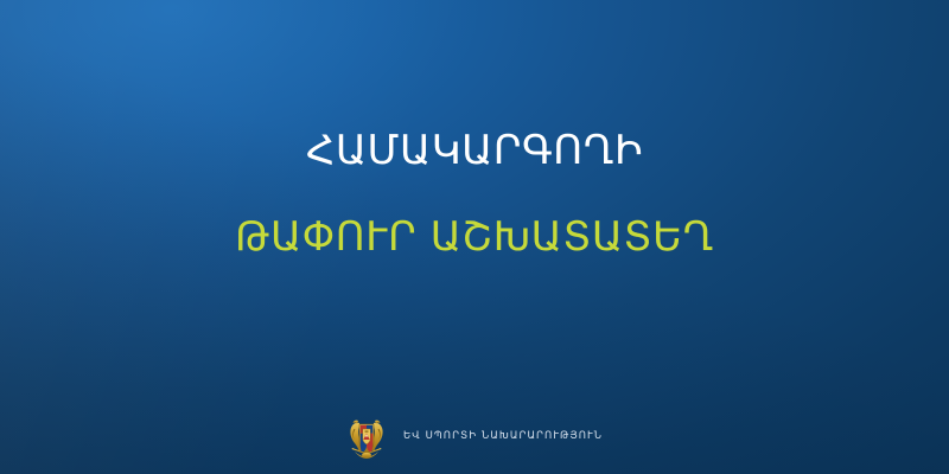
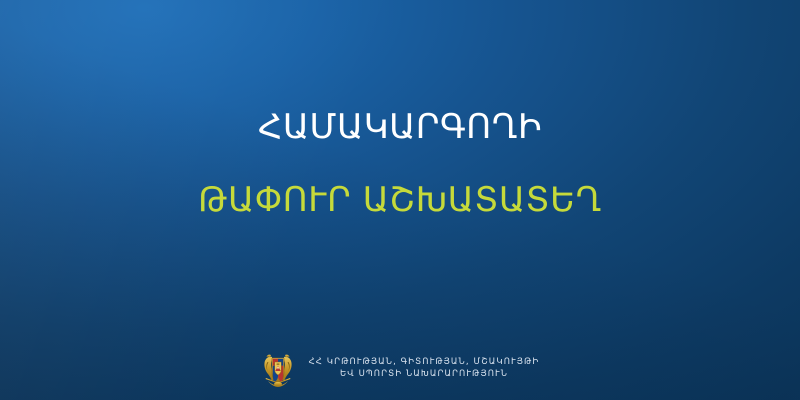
  ՀԱՄԱԿԱՐԳՈՂԻ
  ԹԱՓՈՒՐ ԱՇԽԱՏԱՏԵՂ
+ ՀՀ ԿՐԹՈՒԹՅԱՆ, ԳԻՏՈՒԹՅԱՆ, ՄՇԱԿՈՒՅԹԻ
  ԵՎ ՍՊՈՐՏԻ ՆԱԽԱՐԱՐՈՒԹՅՈՒՆ
